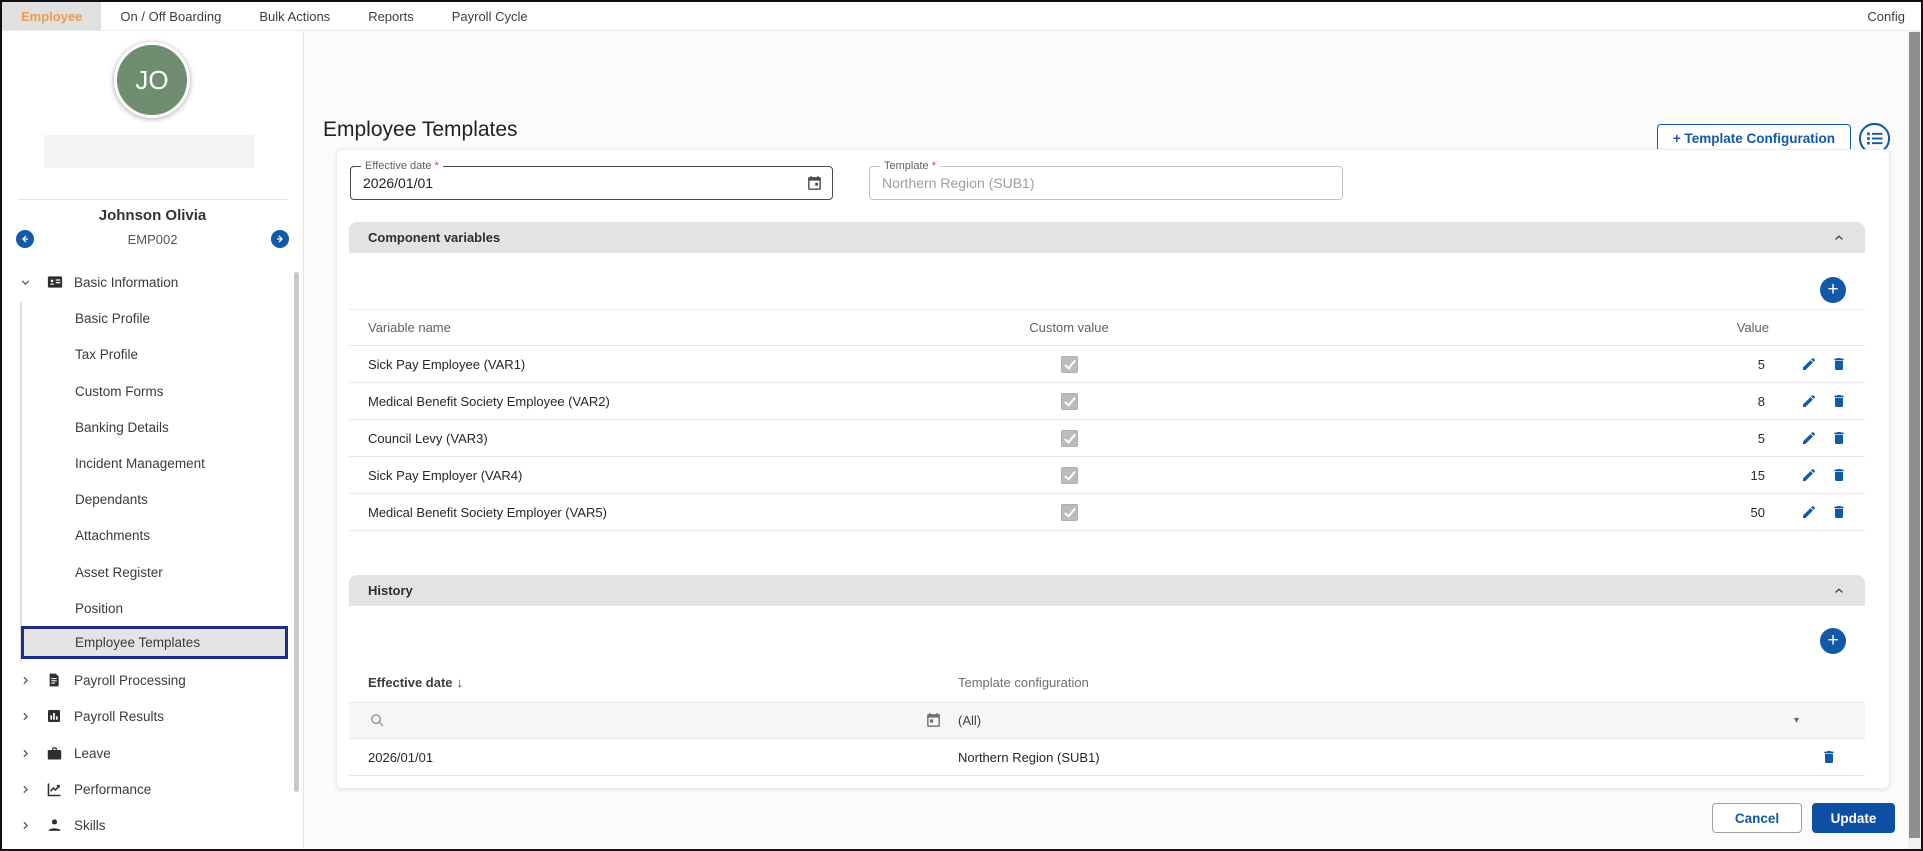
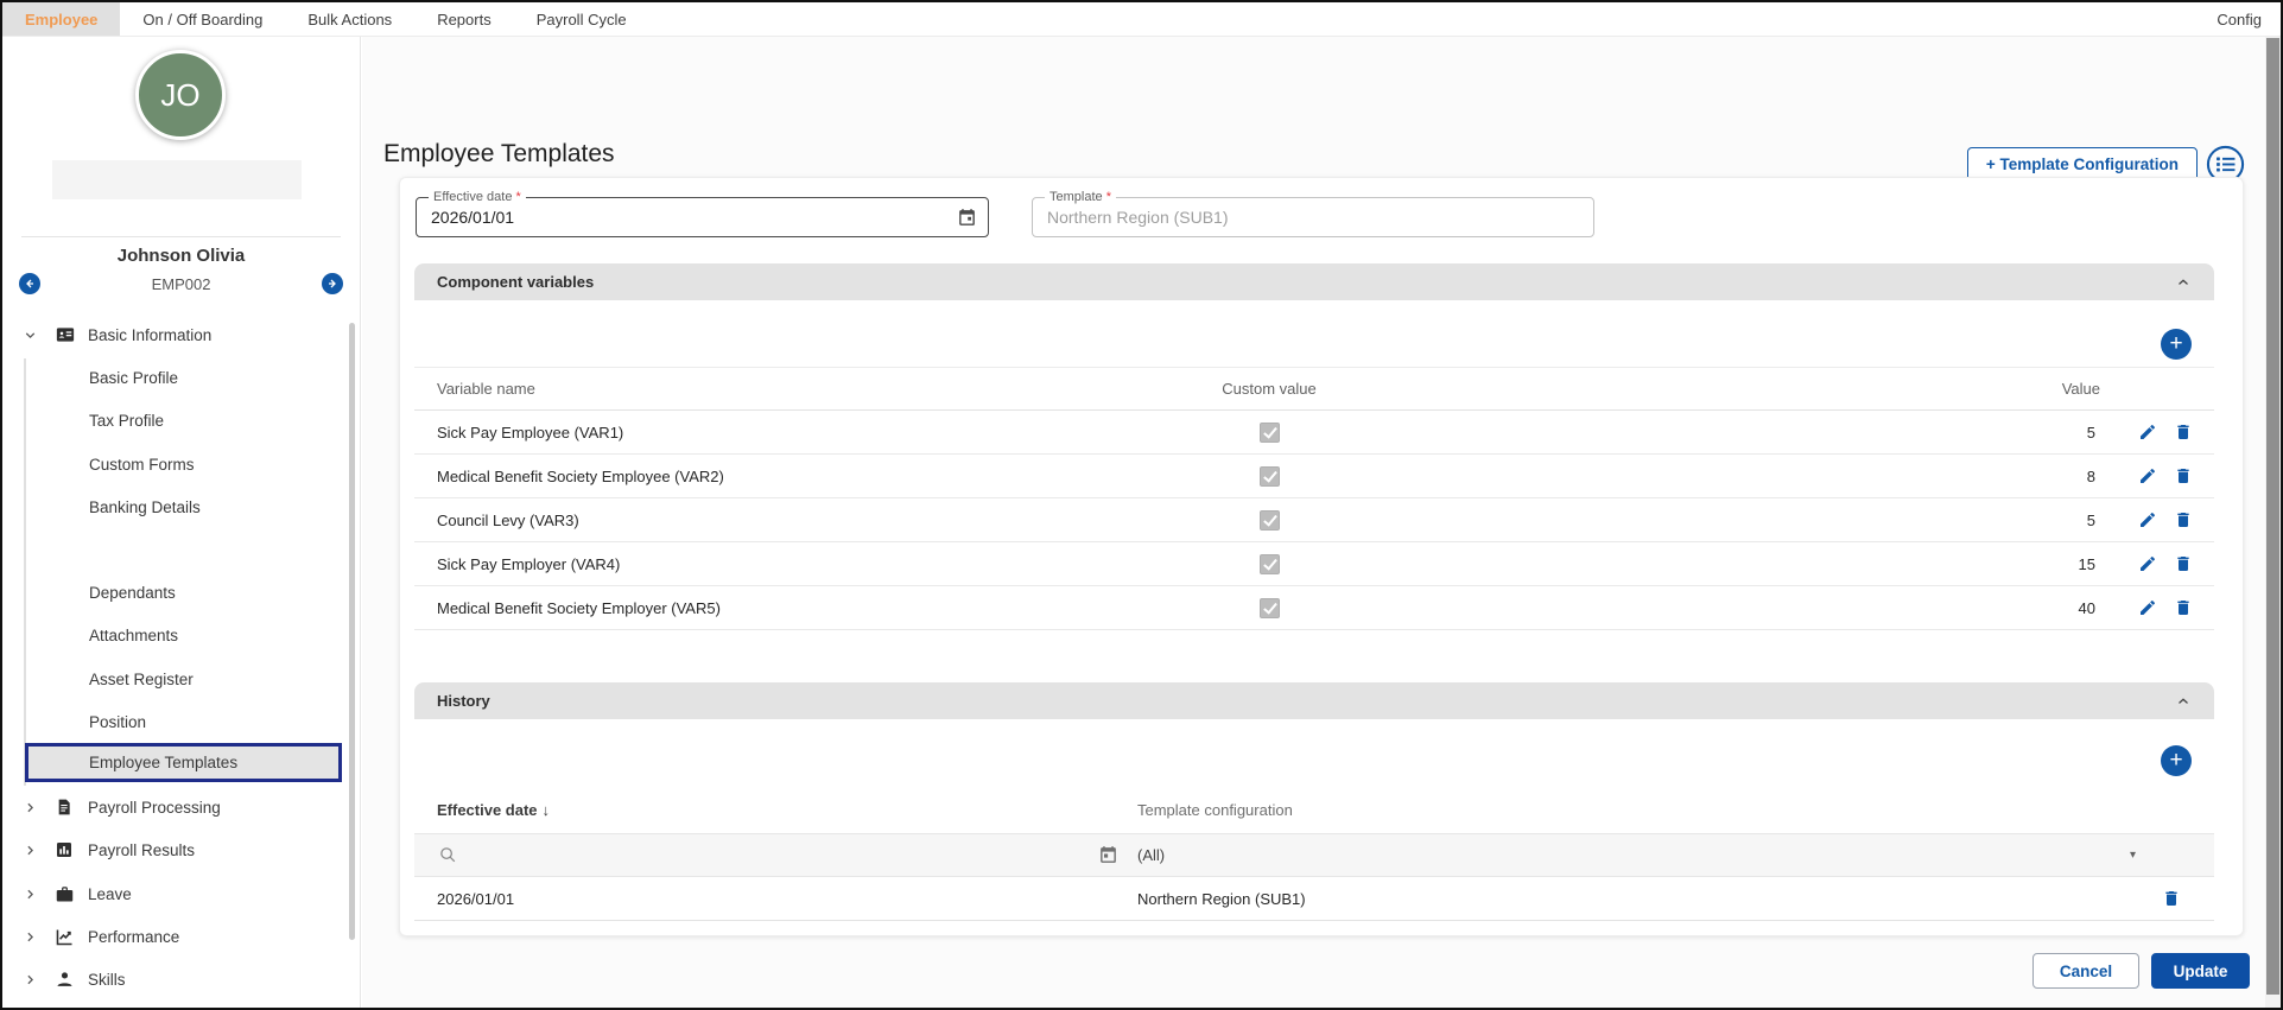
  Employee
  On / Off Boarding
  Bulk Actions
  Reports
  Payroll Cycle
  Config
  JO
  Johnson Olivia
  EMP002
  Basic Information
  Basic Profile
  Tax Profile
  Custom Forms
  Banking Details
- Incident Management
  Dependants
  Attachments
  Asset Register
  Position
  Employee Templates
  Payroll Processing
  Payroll Results
  Leave
  Performance
  Skills
  Employee Templates
  + Template Configuration
  Effective date *
  2026/01/01
  Template *
  Northern Region (SUB1)
  Component variables
  +
  Variable name
  Custom value
  Value
  Sick Pay Employee (VAR1)
  5
  Medical Benefit Society Employee (VAR2)
  8
  Council Levy (VAR3)
  5
  Sick Pay Employer (VAR4)
  15
  Medical Benefit Society Employer (VAR5)
- 50
+ 40
  History
  +
  Effective date ↓
  Template configuration
  (All)
  ▾
  2026/01/01
  Northern Region (SUB1)
  Cancel
  Update
